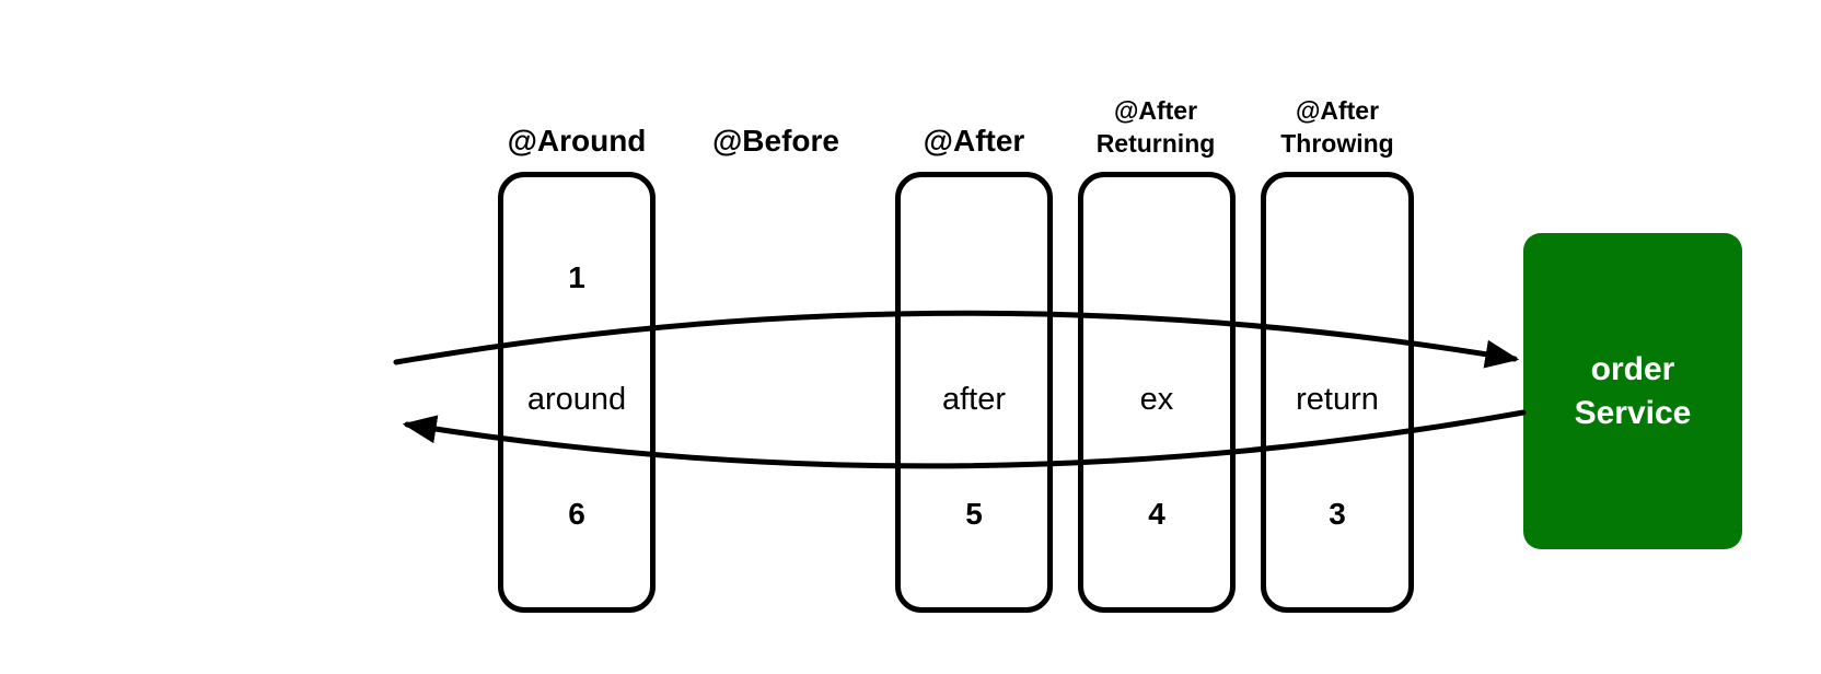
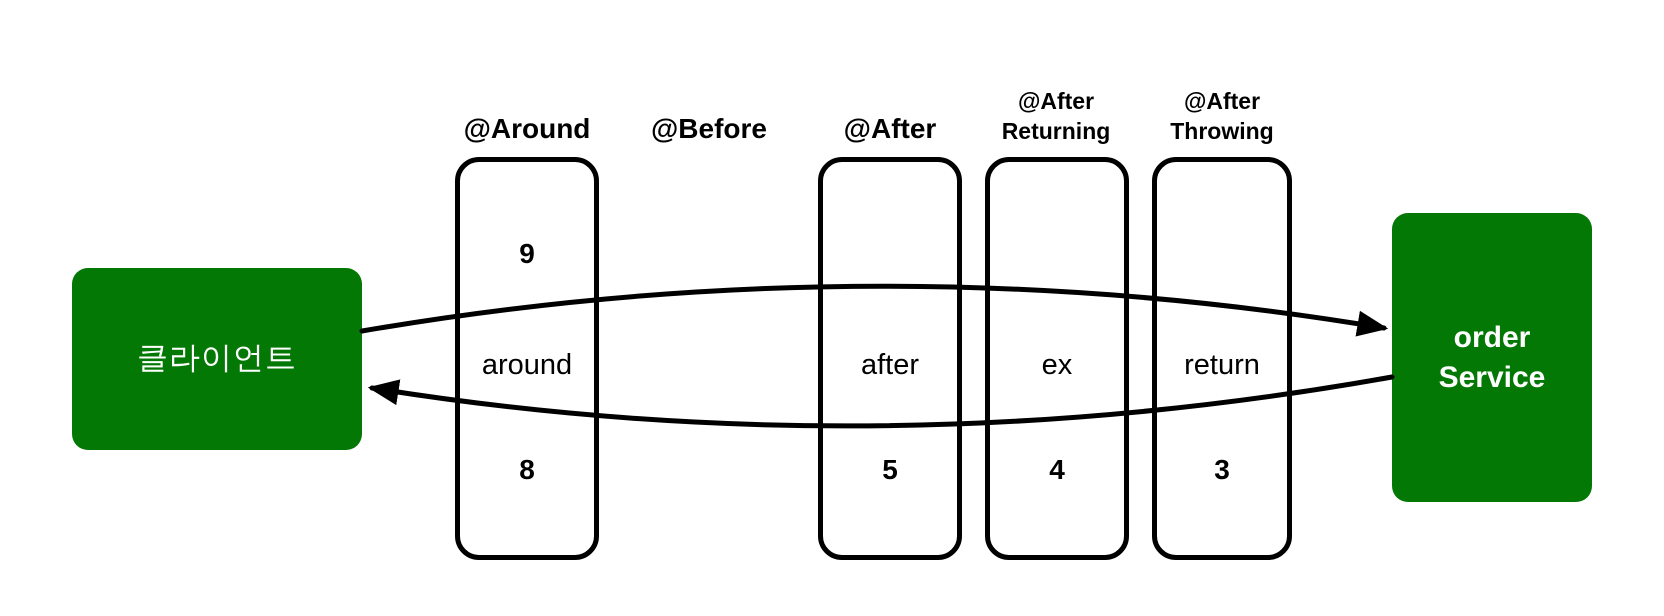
+ 클라이언트
  order
  Service
  @Around
  @Before
  @After
  @After
  Returning
  @After
  Throwing
- 1
+ 9
  around
- 6
+ 8
  after
  5
  ex
  4
  return
  3
